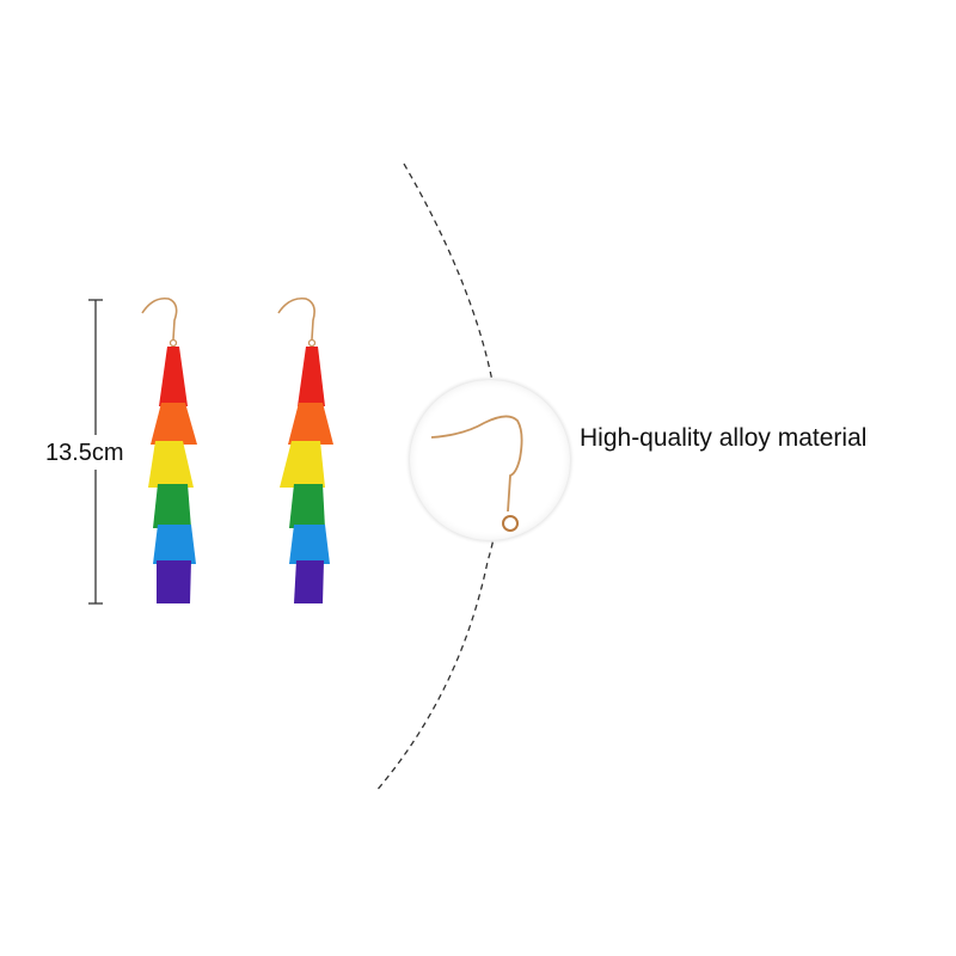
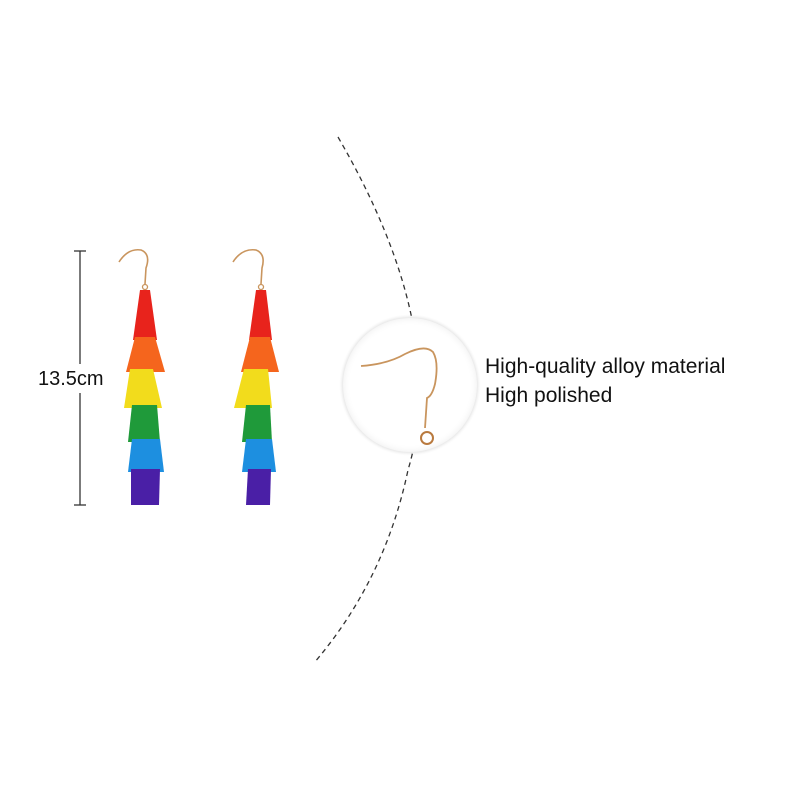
  13.5cm
  High-quality alloy material
+ High polished
